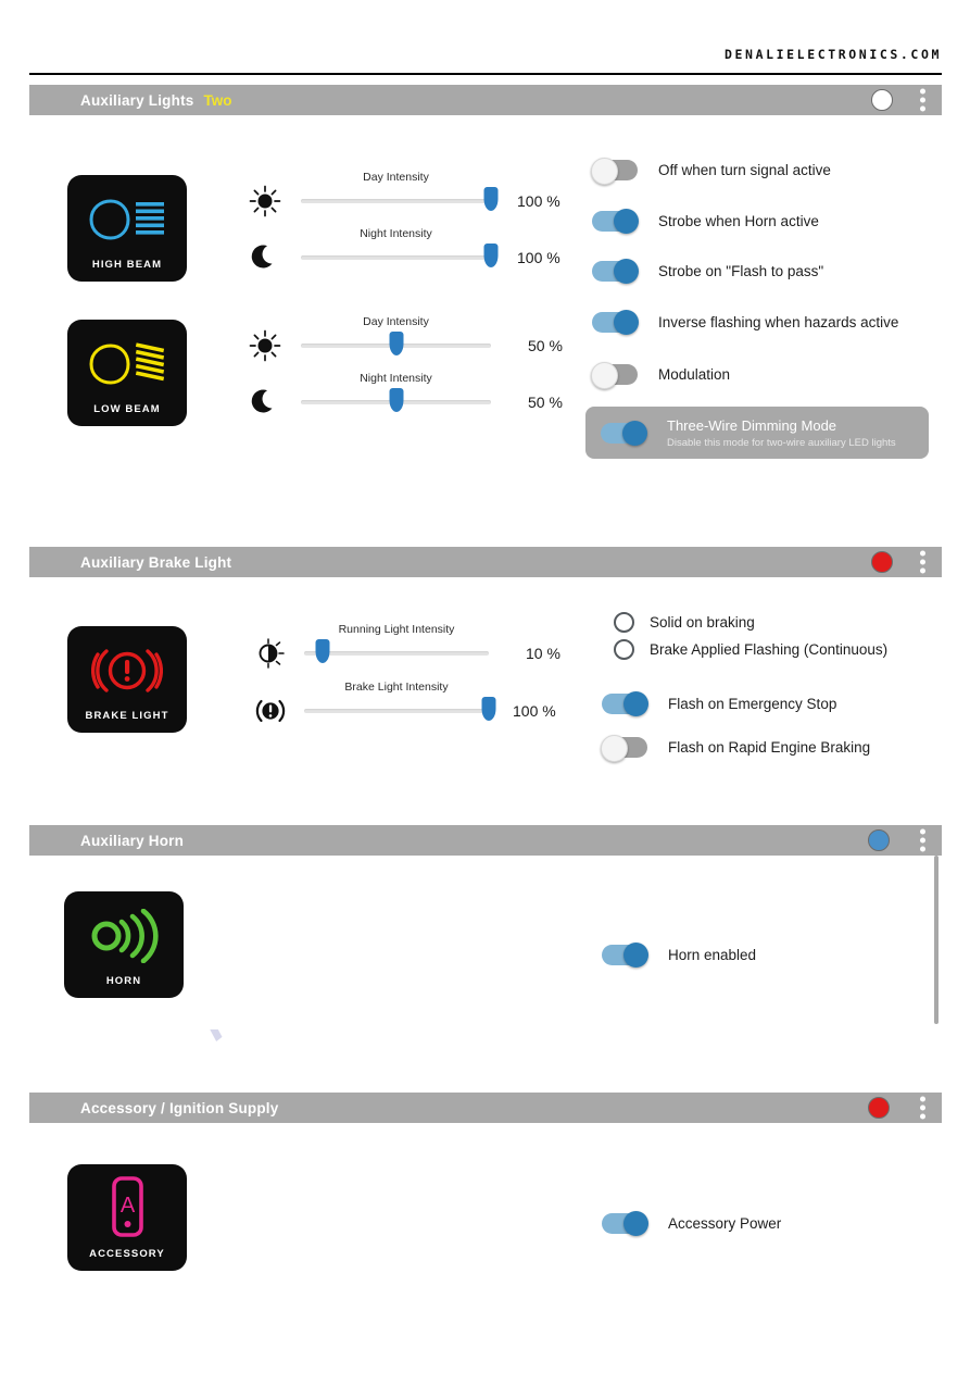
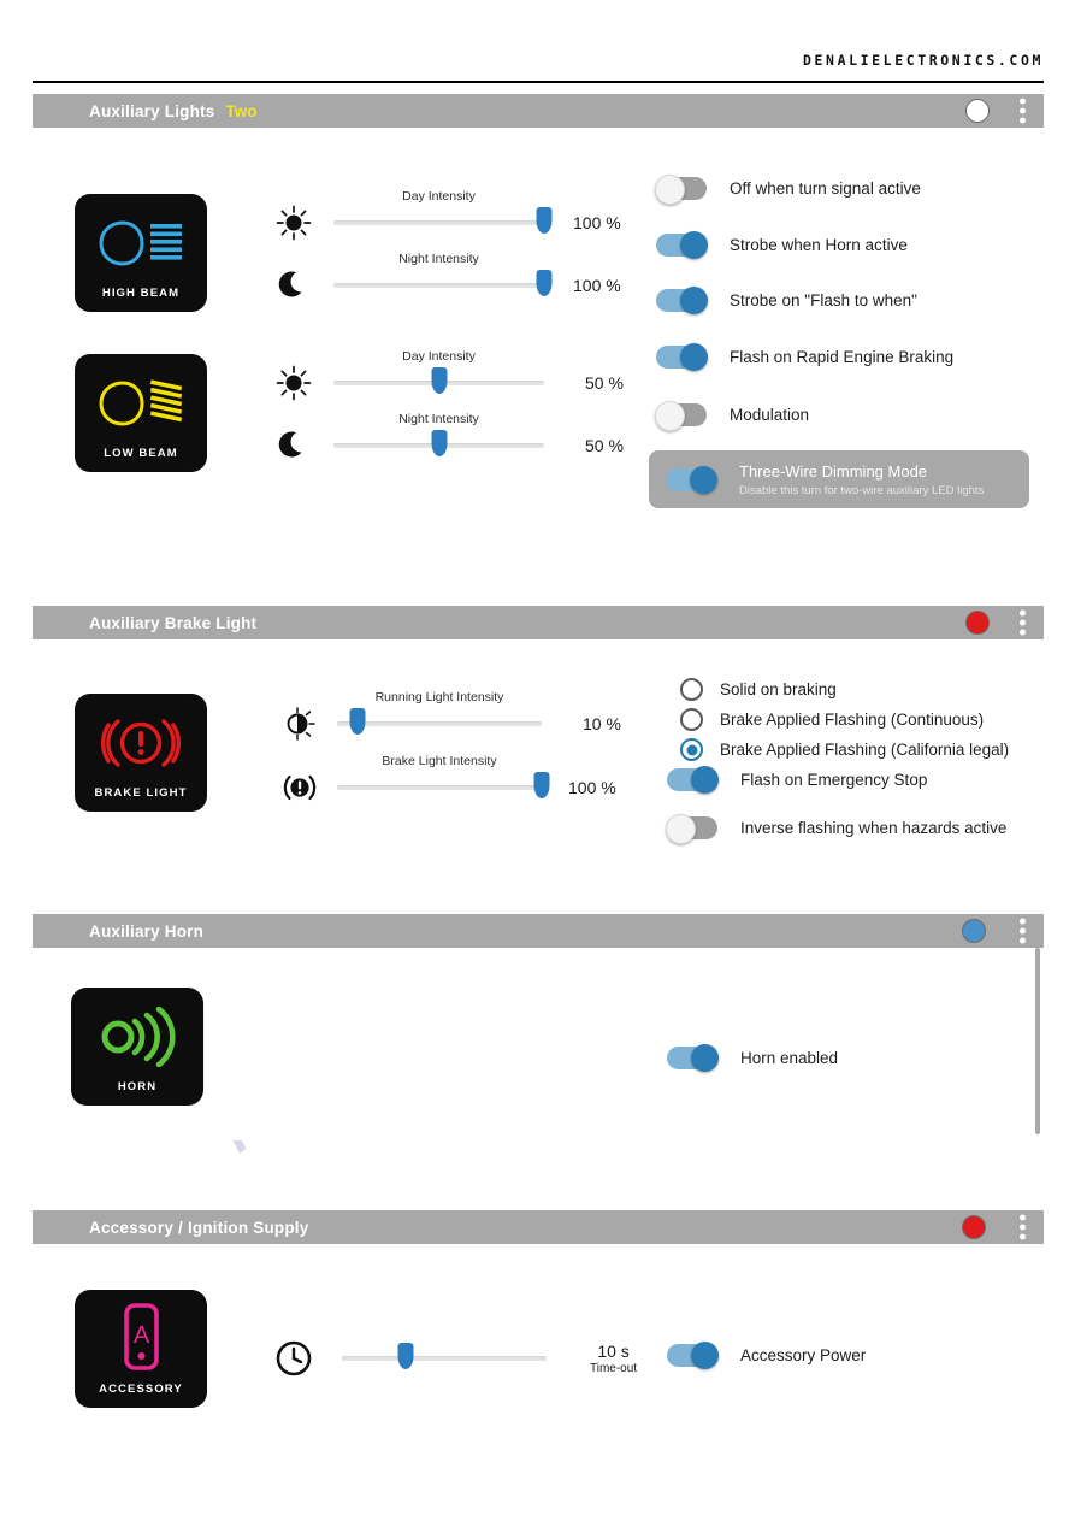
  DENALIELECTRONICS.COM
  Auxiliary Lights
  Two
  HIGH BEAM
  LOW BEAM
  Day Intensity
  100 %
  Night Intensity
  100 %
  Day Intensity
  50 %
  Night Intensity
  50 %
  Off when turn signal active
  Strobe when Horn active
- Strobe on "Flash to pass"
+ Strobe on "Flash to when"
- Inverse flashing when hazards active
+ Flash on Rapid Engine Braking
  Modulation
  Three-Wire Dimming Mode
- Disable this mode for two-wire auxiliary LED lights
+ Disable this turn for two-wire auxiliary LED lights
  Auxiliary Brake Light
  BRAKE LIGHT
  Running Light Intensity
  10 %
  Brake Light Intensity
  100 %
  Solid on braking
  Brake Applied Flashing (Continuous)
+ Brake Applied Flashing (California legal)
  Flash on Emergency Stop
- Flash on Rapid Engine Braking
+ Inverse flashing when hazards active
  Auxiliary Horn
  HORN
  Horn enabled
  Accessory / Ignition Supply
  A
  ACCESSORY
+ 10 s
+ Time-out
  Accessory Power
